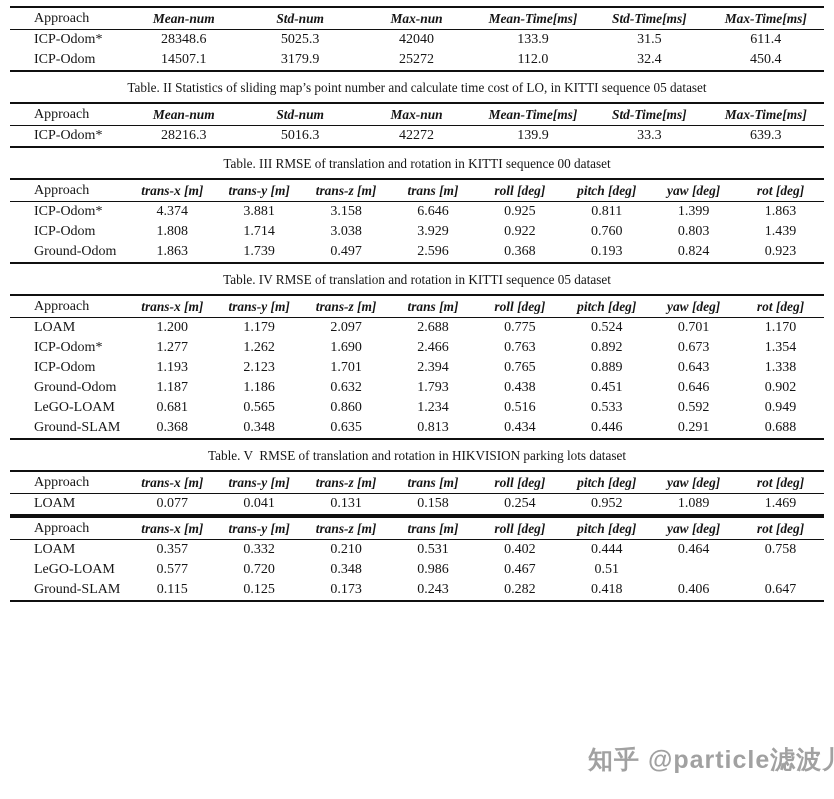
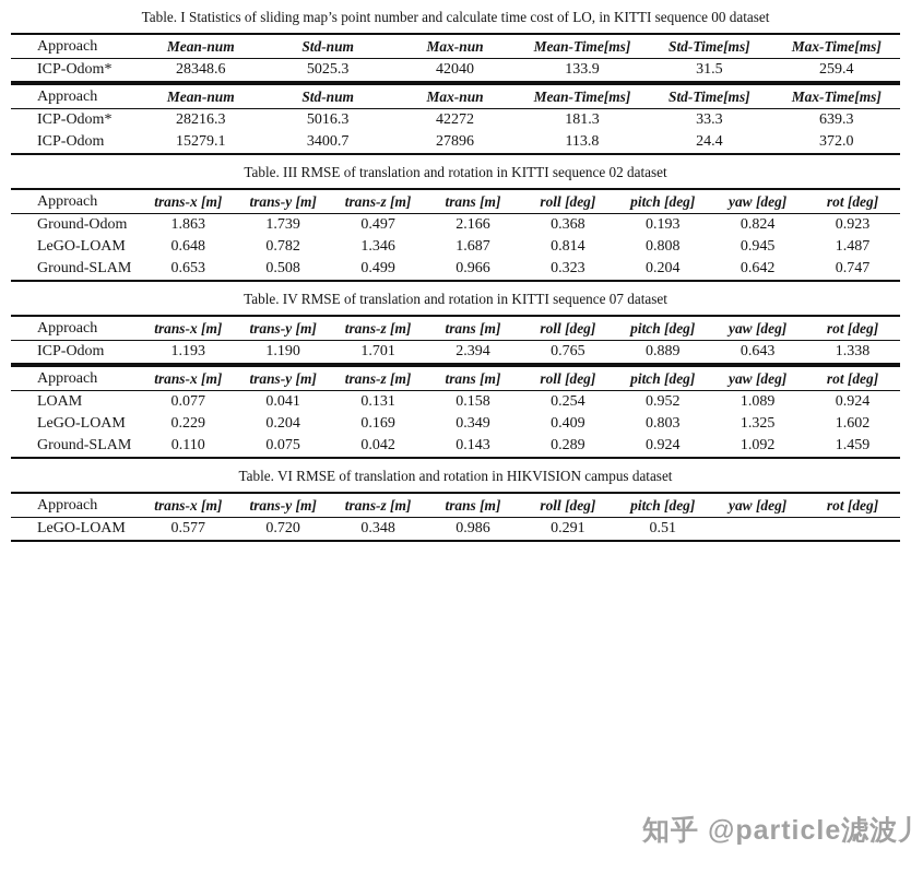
+ Table. I Statistics of sliding map’s point number and calculate time cost of LO, in KITTI sequence 00 dataset
  Approach	Mean-num	Std-num	Max-nun	Mean-Time[ms]	Std-Time[ms]	Max-Time[ms]
- ICP-Odom*	28348.6	5025.3	42040	133.9	31.5	611.4
+ ICP-Odom*	28348.6	5025.3	42040	133.9	31.5	259.4
- ICP-Odom	14507.1	3179.9	25272	112.0	32.4	450.4
- Table. II Statistics of sliding map’s point number and calculate time cost of LO, in KITTI sequence 05 dataset
  Approach	Mean-num	Std-num	Max-nun	Mean-Time[ms]	Std-Time[ms]	Max-Time[ms]
- ICP-Odom*	28216.3	5016.3	42272	139.9	33.3	639.3
+ ICP-Odom*	28216.3	5016.3	42272	181.3	33.3	639.3
+ ICP-Odom	15279.1	3400.7	27896	113.8	24.4	372.0
- Table. III RMSE of translation and rotation in KITTI sequence 00 dataset
+ Table. III RMSE of translation and rotation in KITTI sequence 02 dataset
  Approach	trans-x [m]	trans-y [m]	trans-z [m]	trans [m]	roll [deg]	pitch [deg]	yaw [deg]	rot [deg]
- ICP-Odom*	4.374	3.881	3.158	6.646	0.925	0.811	1.399	1.863
- ICP-Odom	1.808	1.714	3.038	3.929	0.922	0.760	0.803	1.439
- Ground-Odom	1.863	1.739	0.497	2.596	0.368	0.193	0.824	0.923
+ Ground-Odom	1.863	1.739	0.497	2.166	0.368	0.193	0.824	0.923
+ LeGO-LOAM	0.648	0.782	1.346	1.687	0.814	0.808	0.945	1.487
+ Ground-SLAM	0.653	0.508	0.499	0.966	0.323	0.204	0.642	0.747
- Table. IV RMSE of translation and rotation in KITTI sequence 05 dataset
+ Table. IV RMSE of translation and rotation in KITTI sequence 07 dataset
  Approach	trans-x [m]	trans-y [m]	trans-z [m]	trans [m]	roll [deg]	pitch [deg]	yaw [deg]	rot [deg]
- LOAM	1.200	1.179	2.097	2.688	0.775	0.524	0.701	1.170
- ICP-Odom*	1.277	1.262	1.690	2.466	0.763	0.892	0.673	1.354
- ICP-Odom	1.193	2.123	1.701	2.394	0.765	0.889	0.643	1.338
+ ICP-Odom	1.193	1.190	1.701	2.394	0.765	0.889	0.643	1.338
- Ground-Odom	1.187	1.186	0.632	1.793	0.438	0.451	0.646	0.902
- LeGO-LOAM	0.681	0.565	0.860	1.234	0.516	0.533	0.592	0.949
- Ground-SLAM	0.368	0.348	0.635	0.813	0.434	0.446	0.291	0.688
- Table. V RMSE of translation and rotation in HIKVISION parking lots dataset
  Approach	trans-x [m]	trans-y [m]	trans-z [m]	trans [m]	roll [deg]	pitch [deg]	yaw [deg]	rot [deg]
- LOAM	0.077	0.041	0.131	0.158	0.254	0.952	1.089	1.469
+ LOAM	0.077	0.041	0.131	0.158	0.254	0.952	1.089	0.924
+ LeGO-LOAM	0.229	0.204	0.169	0.349	0.409	0.803	1.325	1.602
+ Ground-SLAM	0.110	0.075	0.042	0.143	0.289	0.924	1.092	1.459
+ Table. VI RMSE of translation and rotation in HIKVISION campus dataset
  Approach	trans-x [m]	trans-y [m]	trans-z [m]	trans [m]	roll [deg]	pitch [deg]	yaw [deg]	rot [deg]
- LOAM	0.357	0.332	0.210	0.531	0.402	0.444	0.464	0.758
- LeGO-LOAM	0.577	0.720	0.348	0.986	0.467	0.51
+ LeGO-LOAM	0.577	0.720	0.348	0.986	0.291	0.51
- Ground-SLAM	0.115	0.125	0.173	0.243	0.282	0.418	0.406	0.647
  知乎 @particle滤波
